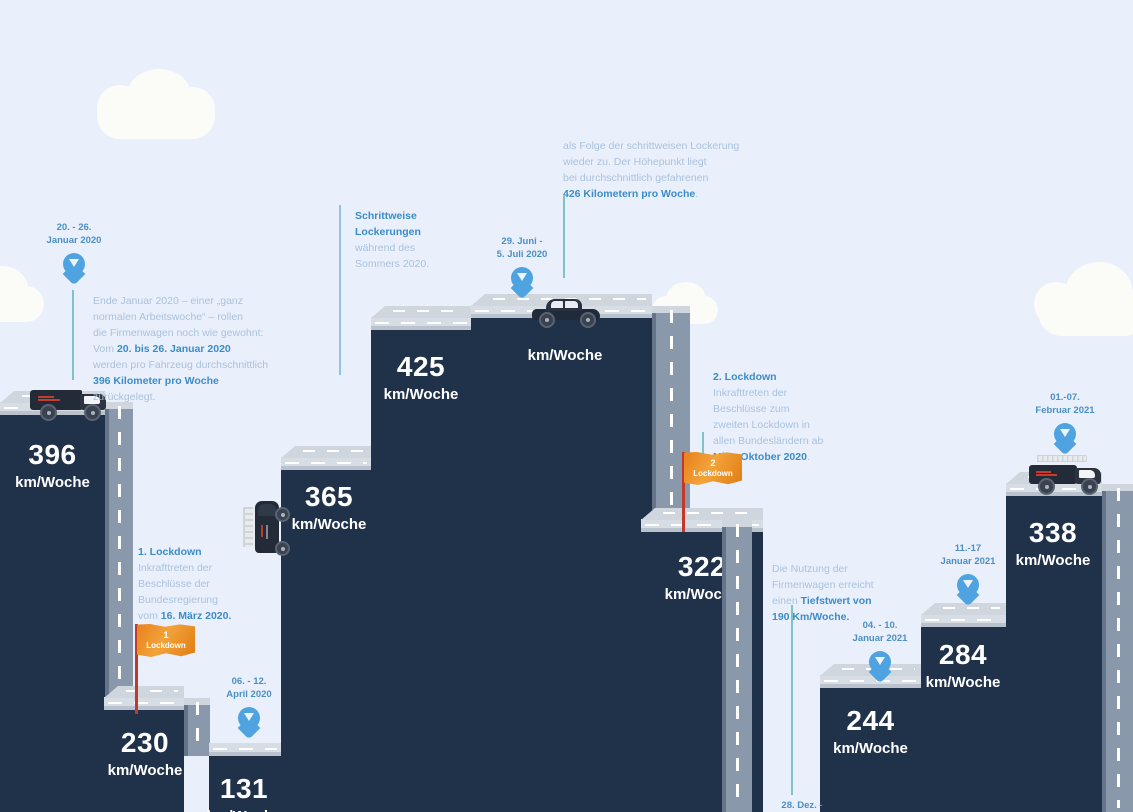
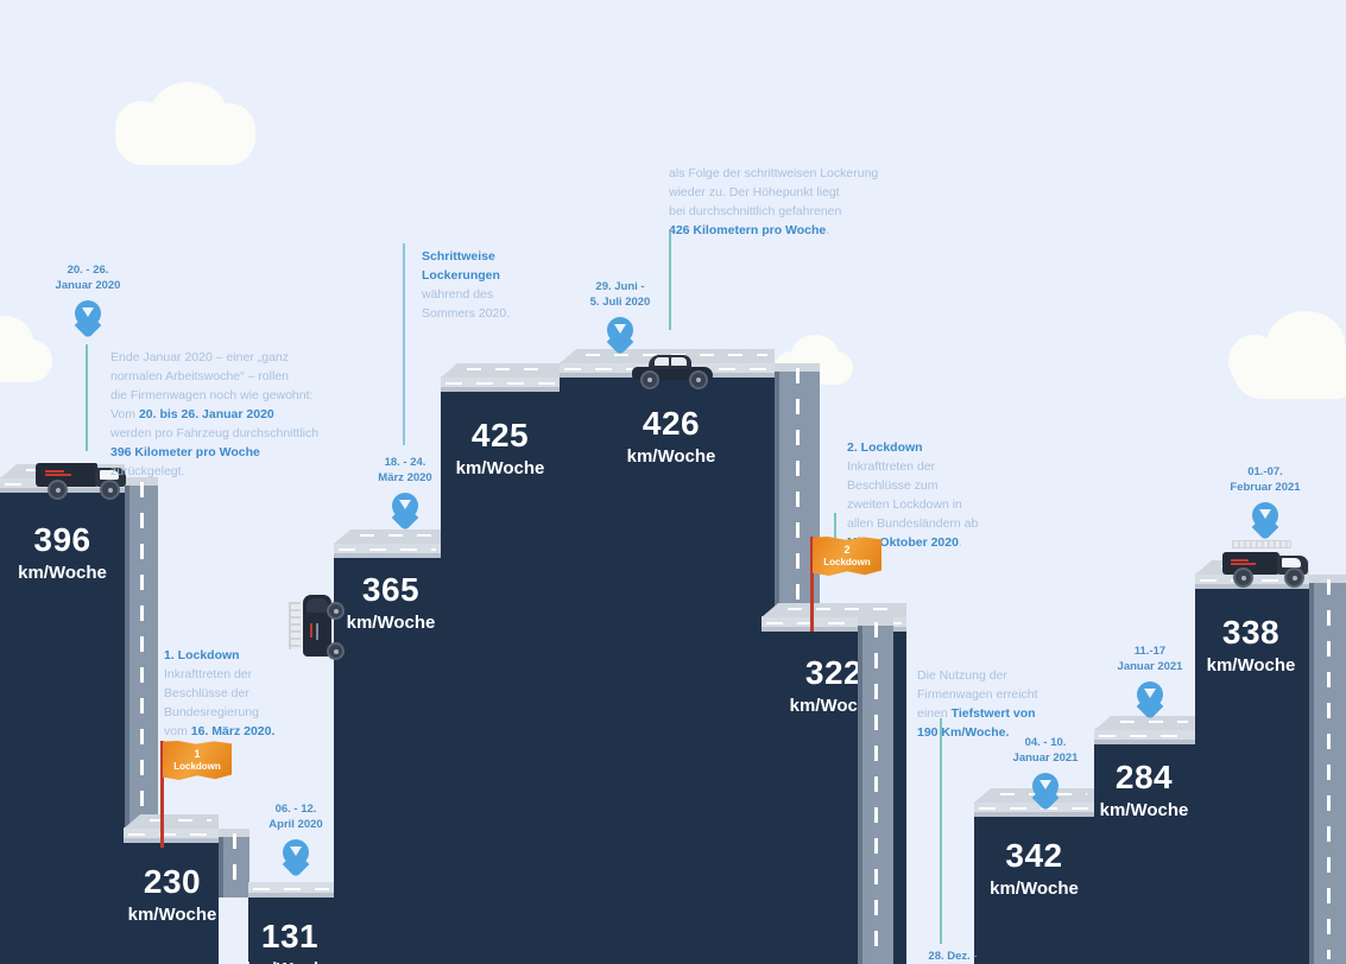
  396
  km/Woche
  230
  km/Woche
  131
  365
  km/Woche
  425
  km/Woche
+ 426
  km/Woche
  322
  km/Woc
- 244
+ 342
  km/Woche
  284
  km/Woche
  338
  km/Woche
  20. - 26.
  Januar 2020
+ 18. - 24.
+ März 2020
  06. - 12.
  April 2020
  29. Juni -
  5. Juli 2020
  04. - 10.
  Januar 2021
  11.-17
  Januar 2021
  01.-07.
  Februar 2021
  28. Dez. -
  Ende Januar 2020 – einer „ganz
  normalen Arbeitswoche“ – rollen
  die Firmenwagen noch wie gewohnt:
  Vom 20. bis 26. Januar 2020
  werden pro Fahrzeug durchschnittlich
  396 Kilometer pro Woche
  zurückgelegt.
  1. Lockdown
  Inkrafttreten der
  Beschlüsse der
  Bundesregierung
  vom 16. März 2020.
  Schrittweise
  Lockerungen
  während des
  Sommers 2020.
  als Folge der schrittweisen Lockerung
  wieder zu. Der Höhepunkt liegt
  bei durchschnittlich gefahrenen
  426 Kilometern pro Woche.
  2. Lockdown
  Inkrafttreten der
  Beschlüsse zum
  zweiten Lockdown in
  allen Bundesländern ab
  Oktober 2020.
  Die Nutzung der
  Firmenwagen erreicht
  einen Tiefstwert von
  190 Km/Woche.
  1
  Lockdown
  2
  Lockdown
